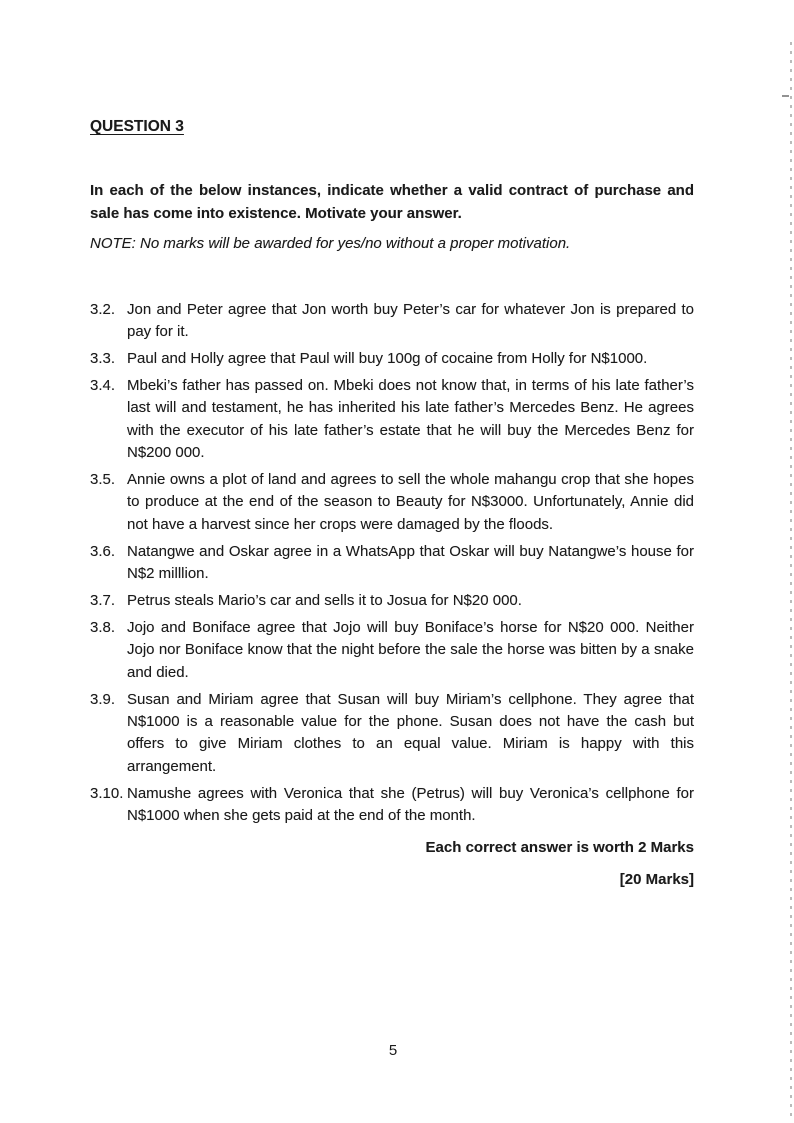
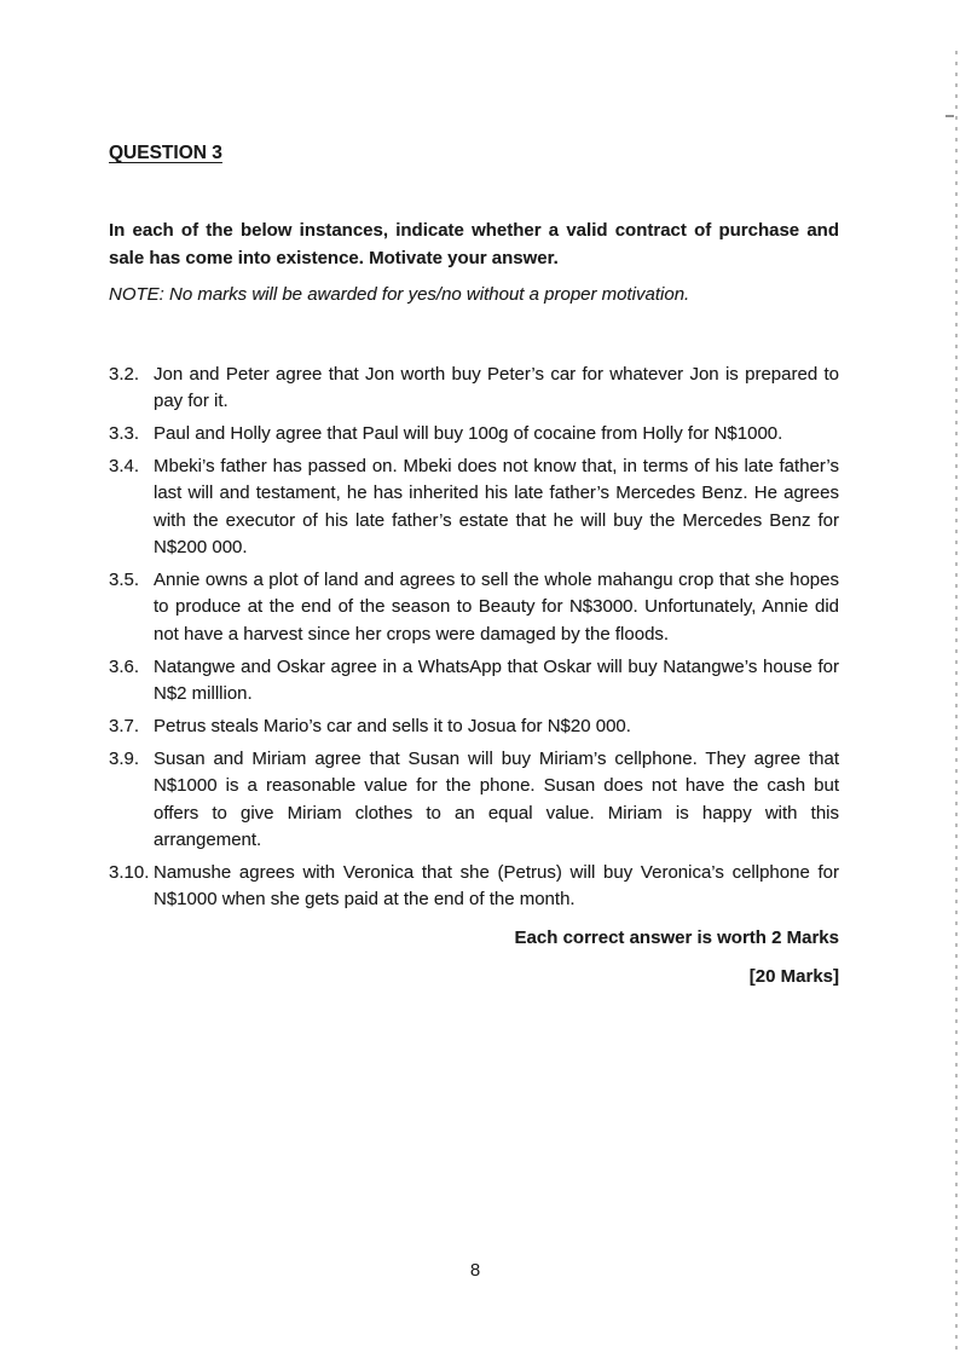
  QUESTION 3
  In each of the below instances, indicate whether a valid contract of purchase and sale has come into existence. Motivate your answer.
  NOTE: No marks will be awarded for yes/no without a proper motivation.
  3.2.
  Jon and Peter agree that Jon worth buy Peter’s car for whatever Jon is prepared to pay for it.
  3.3.
  Paul and Holly agree that Paul will buy 100g of cocaine from Holly for N$1000.
  3.4.
  Mbeki’s father has passed on. Mbeki does not know that, in terms of his late father’s last will and testament, he has inherited his late father’s Mercedes Benz. He agrees with the executor of his late father’s estate that he will buy the Mercedes Benz for N$200 000.
  3.5.
  Annie owns a plot of land and agrees to sell the whole mahangu crop that she hopes to produce at the end of the season to Beauty for N$3000. Unfortunately, Annie did not have a harvest since her crops were damaged by the floods.
  3.6.
  Natangwe and Oskar agree in a WhatsApp that Oskar will buy Natangwe’s house for N$2 milllion.
  3.7.
  Petrus steals Mario’s car and sells it to Josua for N$20 000.
- 3.8.
- Jojo and Boniface agree that Jojo will buy Boniface’s horse for N$20 000. Neither Jojo nor Boniface know that the night before the sale the horse was bitten by a snake and died.
  3.9.
  Susan and Miriam agree that Susan will buy Miriam’s cellphone. They agree that N$1000 is a reasonable value for the phone. Susan does not have the cash but offers to give Miriam clothes to an equal value. Miriam is happy with this arrangement.
  3.10.
  Namushe agrees with Veronica that she (Petrus) will buy Veronica’s cellphone for N$1000 when she gets paid at the end of the month.
  Each correct answer is worth 2 Marks
  [20 Marks]
- 5
+ 8
